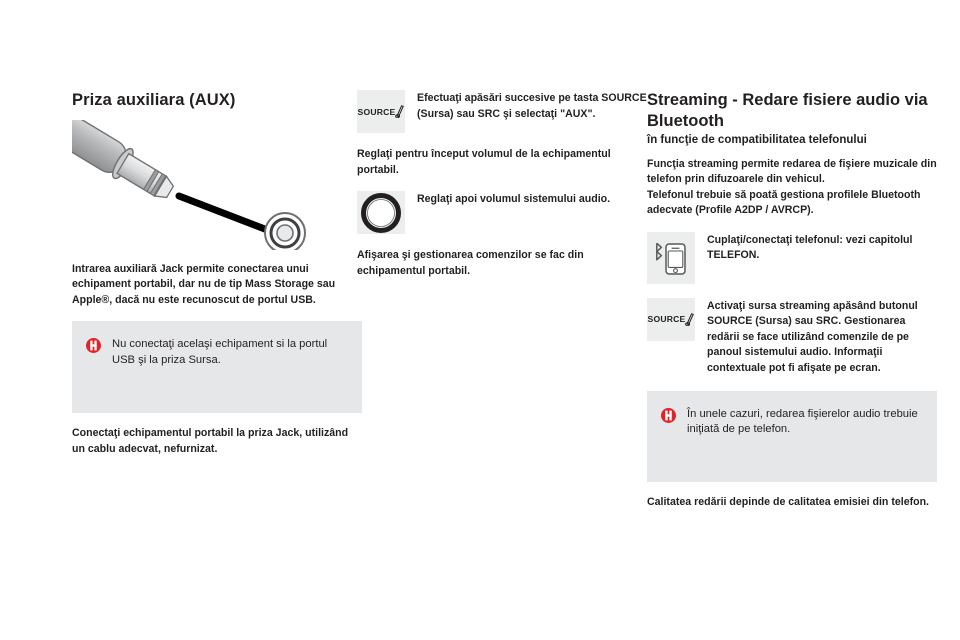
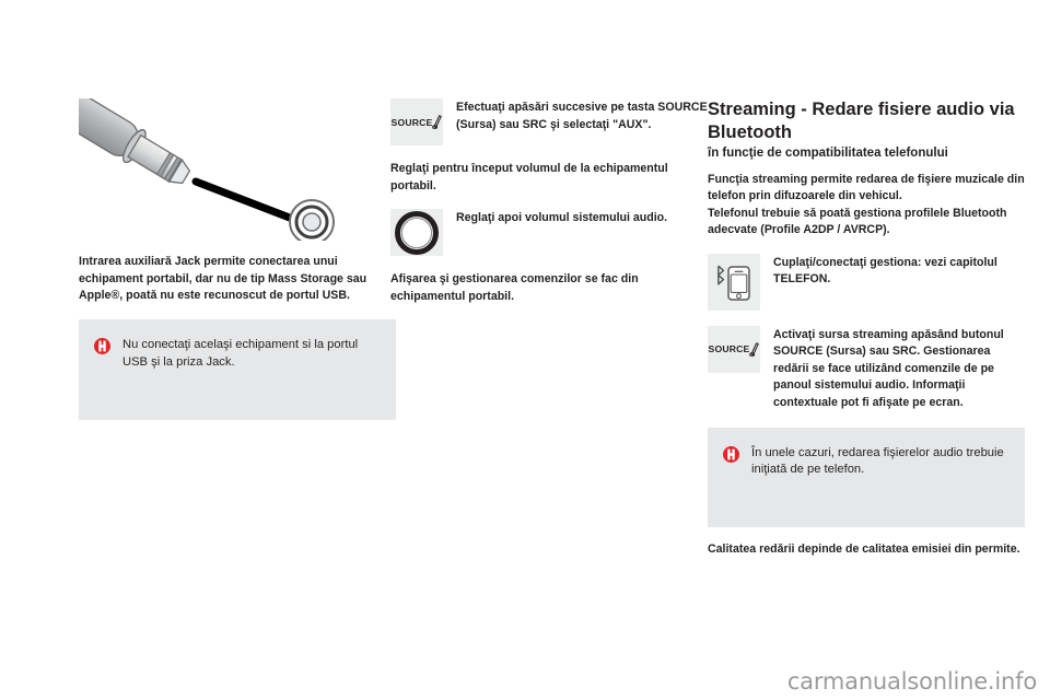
- Priza auxiliara (AUX)
- Intrarea auxiliară Jack permite conectarea unui echipament portabil, dar nu de tip Mass Storage sau Apple®, dacă nu este recunoscut de portul USB.
+ Intrarea auxiliară Jack permite conectarea unui echipament portabil, dar nu de tip Mass Storage sau Apple®, poată nu este recunoscut de portul USB.
- Nu conectaţi acelaşi echipament si la portul USB şi la priza Sursa.
+ Nu conectaţi acelaşi echipament si la portul USB şi la priza Jack.
- Conectaţi echipamentul portabil la priza Jack, utilizând un cablu adecvat, nefurnizat.
  SOURCE
  Efectuaţi apăsări succesive pe tasta SOURCE (Sursa) sau SRC şi selectaţi "AUX".
  Reglaţi pentru început volumul de la echipamentul portabil.
  Reglaţi apoi volumul sistemului audio.
  Afişarea şi gestionarea comenzilor se fac din echipamentul portabil.
  Streaming - Redare fisiere audio via Bluetooth
  în funcţie de compatibilitatea telefonului
  Funcţia streaming permite redarea de fişiere muzicale din telefon prin difuzoarele din vehicul.
  Telefonul trebuie să poată gestiona profilele Bluetooth adecvate (Profile A2DP / AVRCP).
- Cuplaţi/conectaţi telefonul: vezi capitolul TELEFON.
+ Cuplaţi/conectaţi gestiona: vezi capitolul TELEFON.
  SOURCE
  Activaţi sursa streaming apăsând butonul SOURCE (Sursa) sau SRC. Gestionarea redării se face utilizând comenzile de pe panoul sistemului audio. Informaţii contextuale pot fi afişate pe ecran.
  În unele cazuri, redarea fişierelor audio trebuie iniţiată de pe telefon.
- Calitatea redării depinde de calitatea emisiei din telefon.
+ Calitatea redării depinde de calitatea emisiei din permite.
+ carmanualsonline.info
